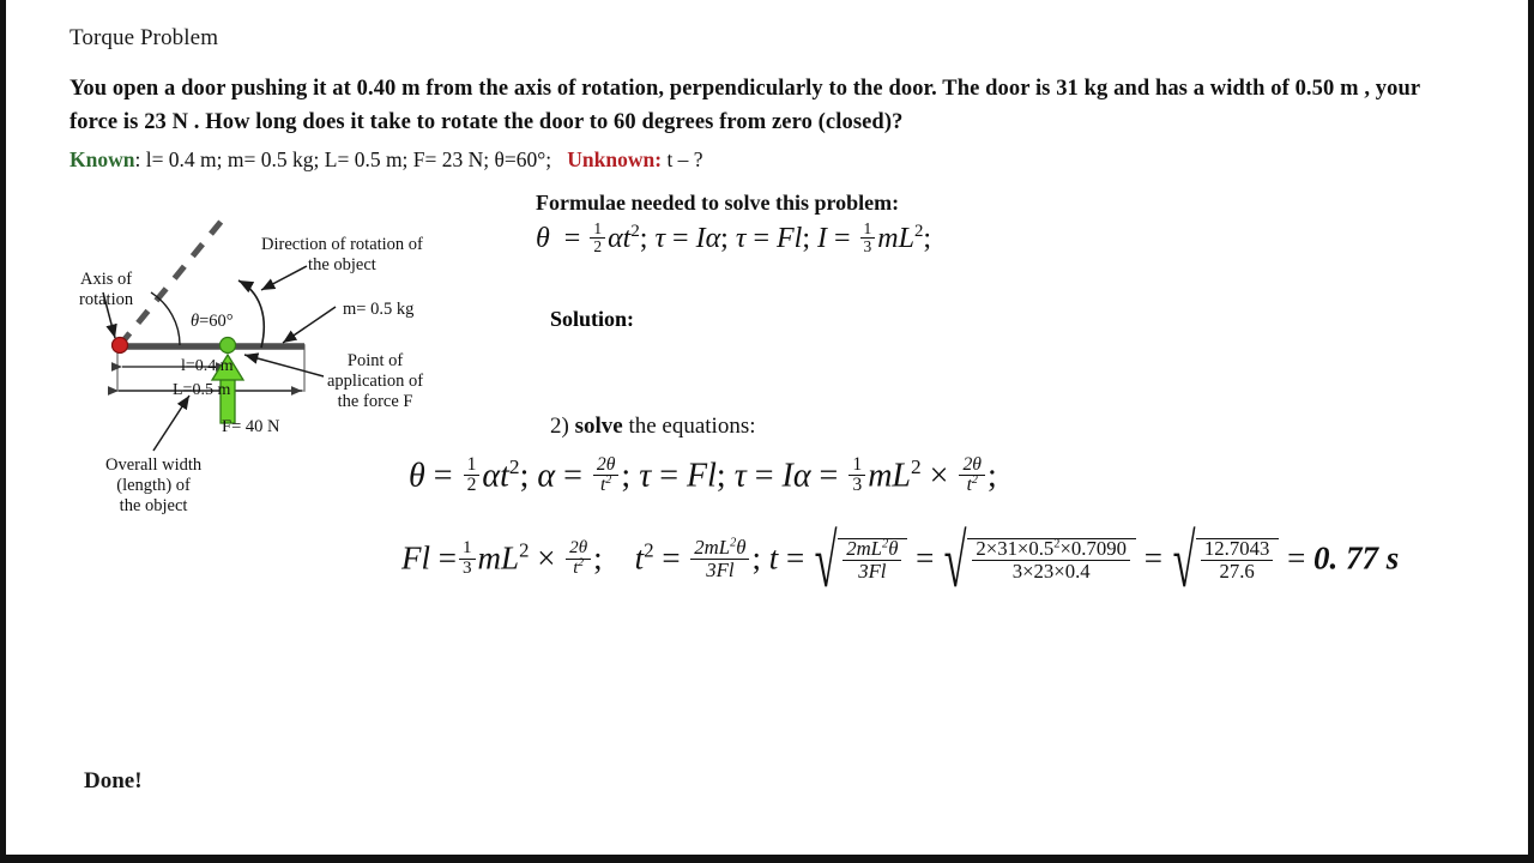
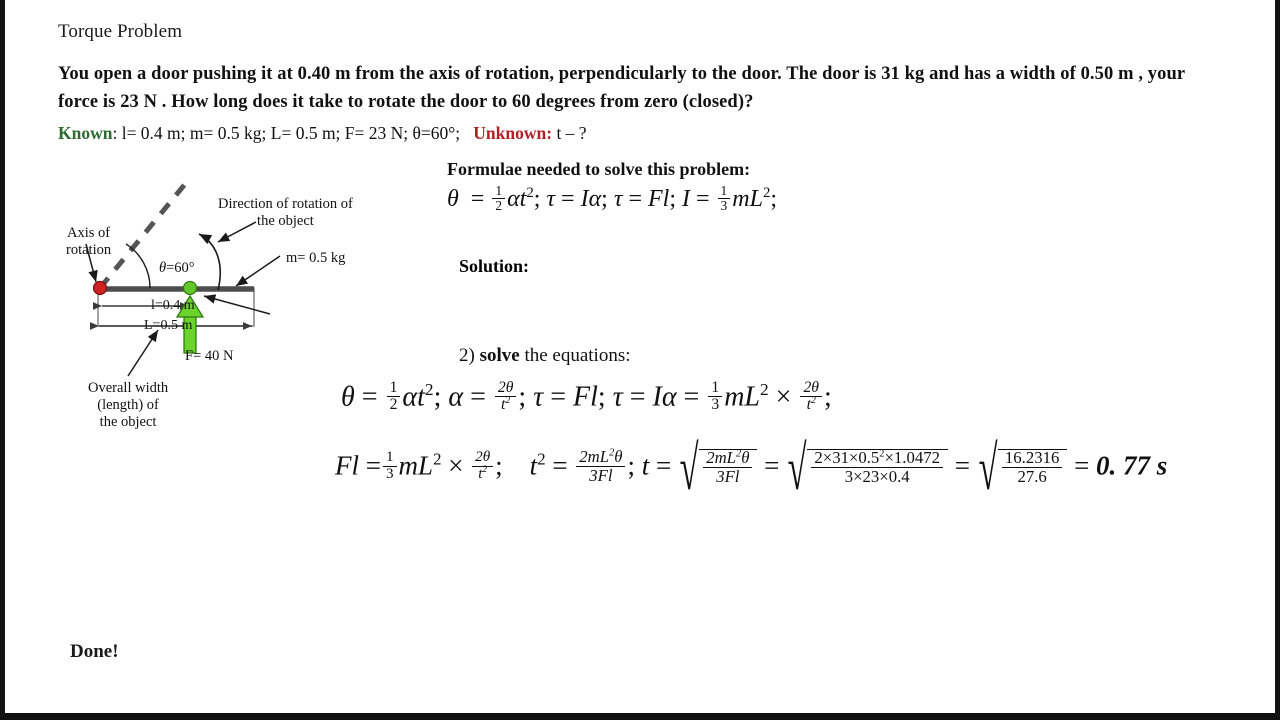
  Torque Problem
  You open a door pushing it at 0.40 m from the axis of rotation, perpendicularly to the door. The door is 31 kg and has a width of 0.50 m , your force is 23 N . How long does it take to rotate the door to 60 degrees from zero (closed)?
  Known: l= 0.4 m; m= 0.5 kg; L= 0.5 m; F= 23 N; θ=60°; Unknown: t – ?
  Formulae needed to solve this problem:
  Solution:
  θ =
  1
  2
  αt2; τ = Iα; τ = Fl; I =
  1
  3
  mL2;
  2) solve the equations:
  θ =
  1
  2
  αt2; α =
  2θ
  t2
  ; τ = Fl; τ = Iα =
  1
  3
  mL2 ×
  2θ
  t2
  ;
  Fl =
  1
  3
  mL2 ×
  2θ
  t2
  ; t2 =
  2mL2θ
  3Fl
  ; t = √
  2mL2θ
  3Fl
  = √
- 2×31×0.52×0.7090
+ 2×31×0.52×1.0472
  3×23×0.4
  = √
- 12.7043
+ 16.2316
  27.6
  = 0. 77 s
  Axis of
  rotation
  Direction of rotation of
  the object
  θ=60°
  m= 0.5 kg
- Point of
- application of
- the force F
  F= 40 N
  Overall width
  (length) of
  the object
  l=0.4 m
  L=0.5 m
  Done!
